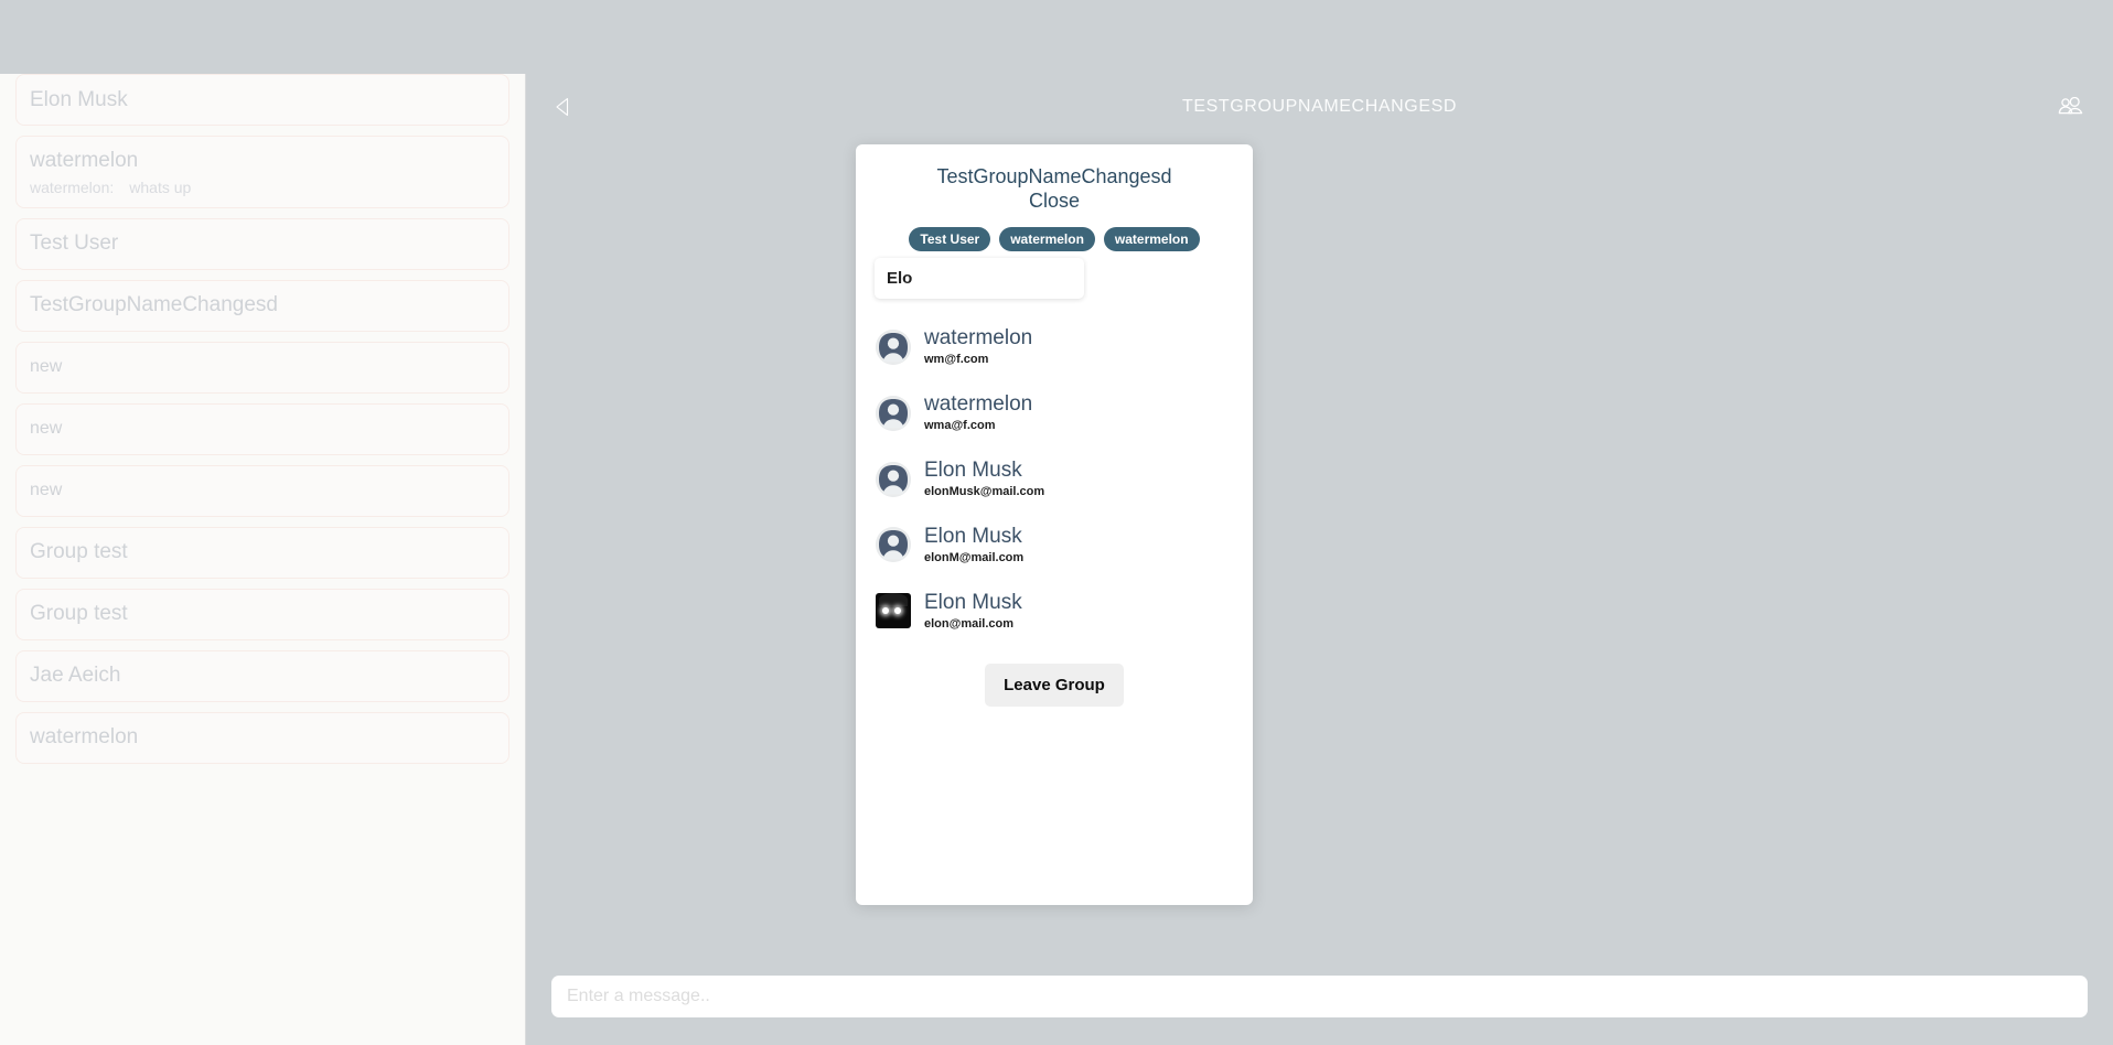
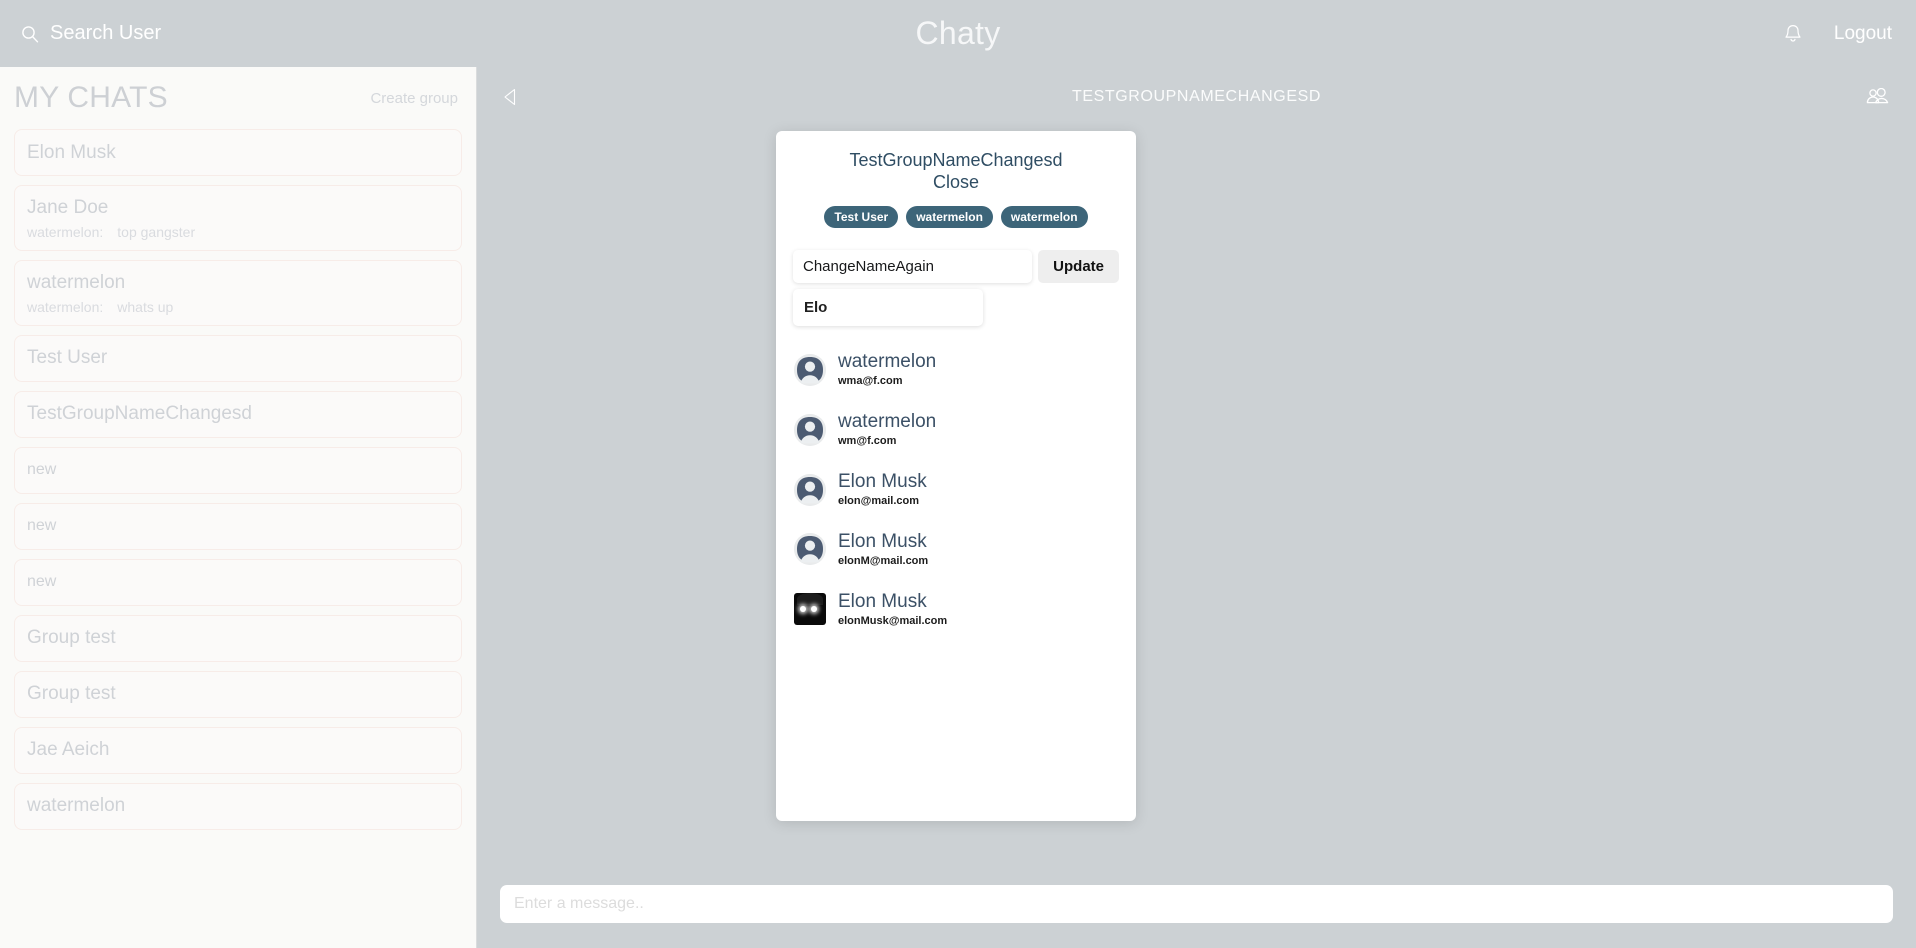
+ Search User
+ Chaty
+ Logout
+ MY CHATS
+ Create group
  Elon Musk
+ Jane Doe
+ watermelon: top gangster
  watermelon
  watermelon: whats up
  Test User
  TestGroupNameChangesd
  new
  new
  new
  Group test
  Group test
  Jae Aeich
  watermelon
  TESTGROUPNAMECHANGESD
  Enter a message..
  TestGroupNameChangesd
  Close
  Test User
  watermelon
  watermelon
+ ChangeNameAgain
+ Update
  Elo
  watermelon
- wm@f.com
+ wma@f.com
  watermelon
- wma@f.com
+ wm@f.com
  Elon Musk
- elonMusk@mail.com
+ elon@mail.com
  Elon Musk
  elonM@mail.com
  Elon Musk
- elon@mail.com
+ elonMusk@mail.com
- Leave Group
